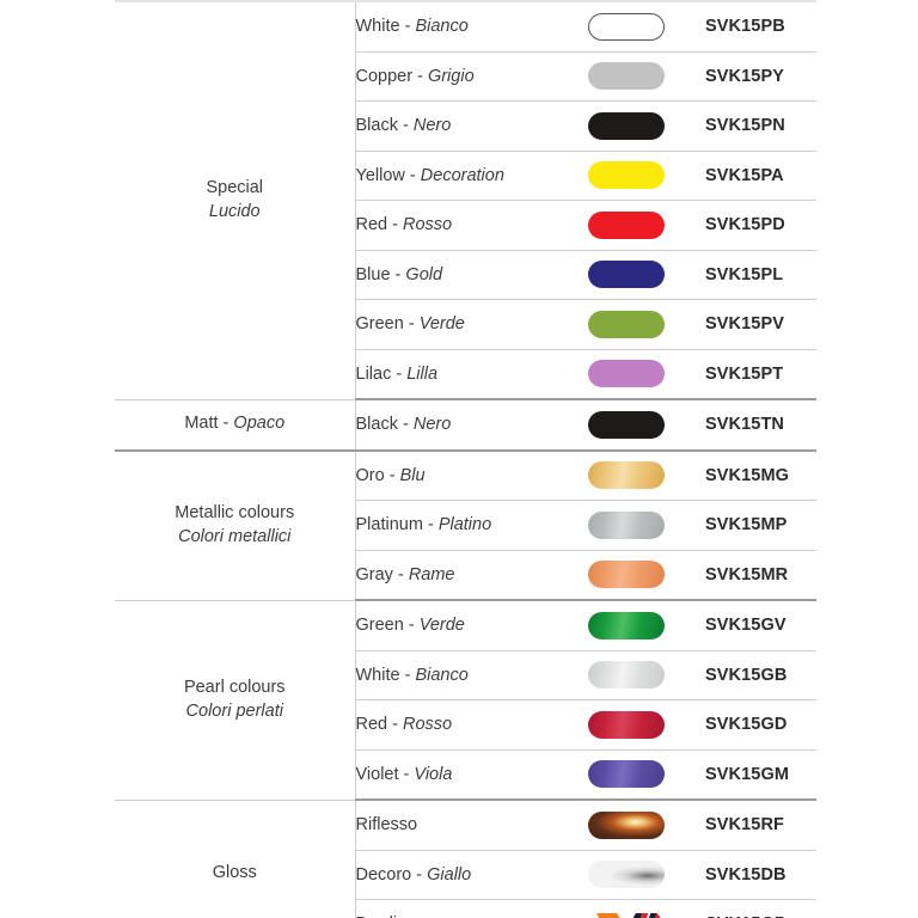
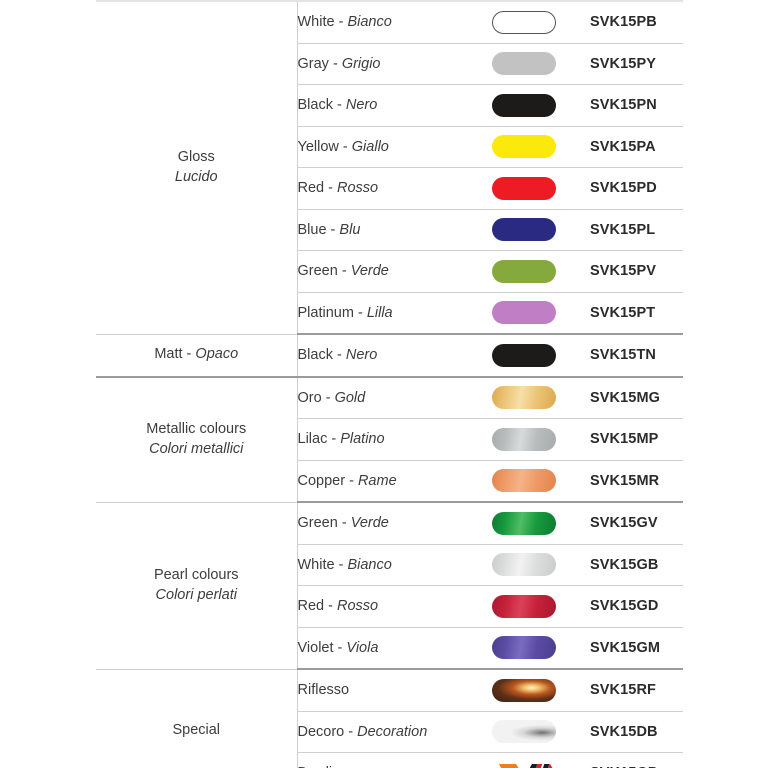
- SpecialLucido	White - Bianco		SVK15PB
+ GlossLucido	White - Bianco		SVK15PB
- Copper - Grigio		SVK15PY
+ Gray - Grigio		SVK15PY
  Black - Nero		SVK15PN
- Yellow - Decoration		SVK15PA
+ Yellow - Giallo		SVK15PA
  Red - Rosso		SVK15PD
- Blue - Gold		SVK15PL
+ Blue - Blu		SVK15PL
  Green - Verde		SVK15PV
- Lilac - Lilla		SVK15PT
+ Platinum - Lilla		SVK15PT
  Matt - Opaco	Black - Nero		SVK15TN
- Metallic coloursColori metallici	Oro - Blu		SVK15MG
+ Metallic coloursColori metallici	Oro - Gold		SVK15MG
- Platinum - Platino		SVK15MP
+ Lilac - Platino		SVK15MP
- Gray - Rame		SVK15MR
+ Copper - Rame		SVK15MR
  Pearl coloursColori perlati	Green - Verde		SVK15GV
  White - Bianco		SVK15GB
  Red - Rosso		SVK15GD
  Violet - Viola		SVK15GM
- Gloss	Riflesso		SVK15RF
+ Special	Riflesso		SVK15RF
- Decoro - Giallo		SVK15DB
+ Decoro - Decoration		SVK15DB
